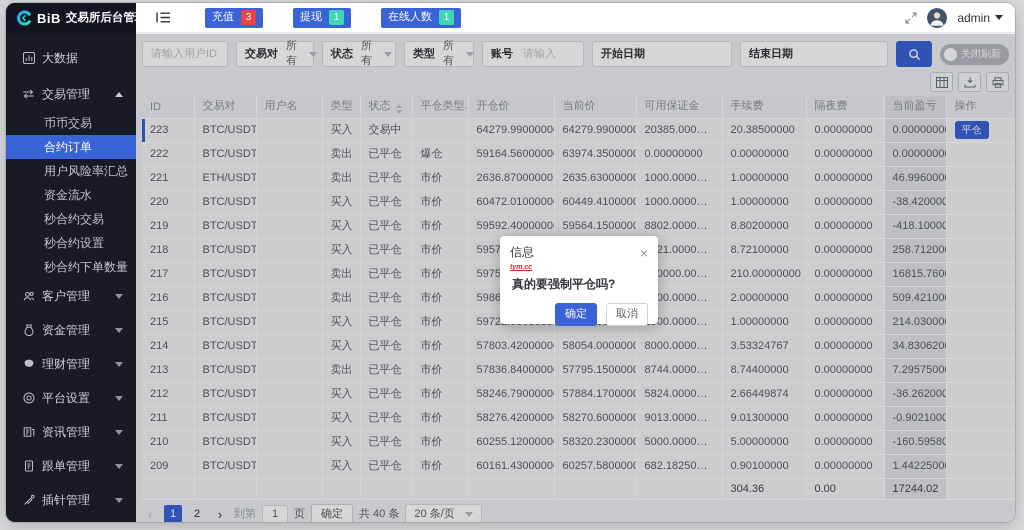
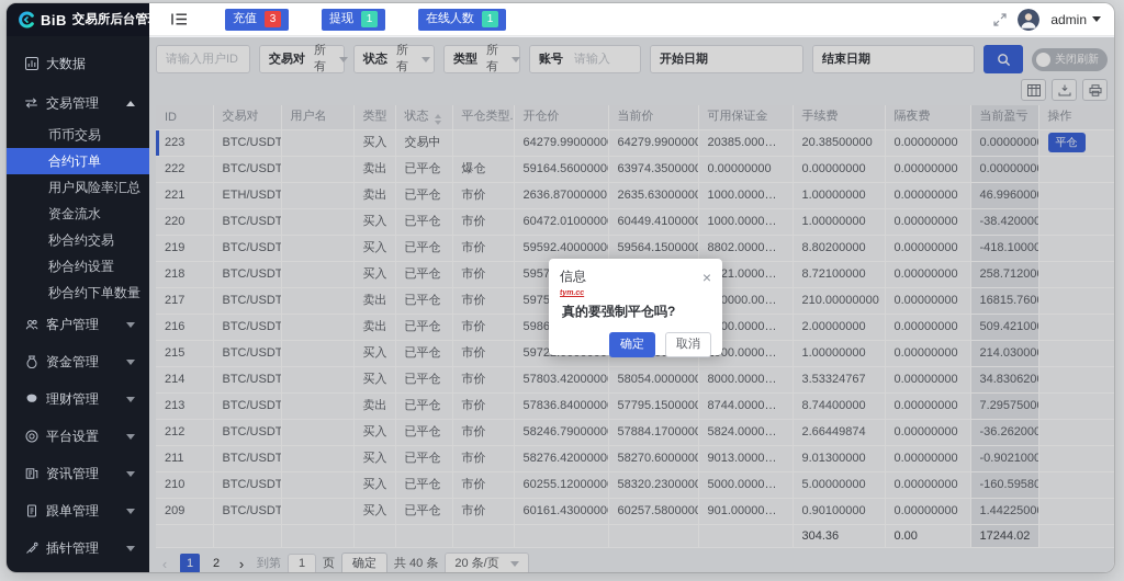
  BiB
  交易所后台管
  大数据
  交易管理
  币币交易
  合约订单
  用户风险率汇总
  资金流水
  秒合约交易
  秒合约设置
  秒合约下单数量
  客户管理
  资金管理
  理财管理
  平台设置
  资讯管理
  跟单管理
  插针管理
  充值
  3
  提现
  1
  在线人数
  1
  admin
  请输入用户ID
  交易对
  所有
  状态
  所有
  类型
  所有
  账号
  请输入
  开始日期
  结束日期
  关闭刷新
  ID	交易对	用户名	类型	状态	平仓类型.	开仓价	当前价	可用保证金	手续费	隔夜费	当前盈亏	操作
  223	BTC/USDT		买入	交易中		64279.9900000	64279.990000	20385.0000000	20.38500000	0.00000000	0.0000000	平仓
  222	BTC/USDT		卖出	已平仓	爆仓	59164.5600000	63974.350000	0.00000000	0.00000000	0.00000000	0.0000000
  221	ETH/USDT		卖出	已平仓	市价	2636.87000000	2635.6300000	1000.00000000	1.00000000	0.00000000	46.996000
  220	BTC/USDT		买入	已平仓	市价	60472.0100000	60449.410000	1000.00000000	1.00000000	0.00000000	-38.420000
  219	BTC/USDT		买入	已平仓	市价	59592.4000000	59564.150000	8802.00000000	8.80200000	0.00000000	-418.10000
  214	BTC/USDT		买入	已平仓	市价	57803.4200000	58054.000000	8000.00000000	3.53324767	0.00000000	34.830620
  213	BTC/USDT		卖出	已平仓	市价	57836.8400000	57795.150000	8744.00000000	8.74400000	0.00000000	7.2957500
  212	BTC/USDT		买入	已平仓	市价	58246.7900000	57884.170000	5824.00000000	2.66449874	0.00000000	-36.262000
  211	BTC/USDT		买入	已平仓	市价	58276.4200000	58270.600000	9013.00000000	9.01300000	0.00000000	-0.9021000
  210	BTC/USDT		买入	已平仓	市价	60255.1200000	58320.230000	5000.00000000	5.00000000	0.00000000	-160.59580
- 209	BTC/USDT		买入	已平仓	市价	60161.4300000	60257.580000	682.18250793	0.90100000	0.00000000	1.4422500
+ 209	BTC/USDT		买入	已平仓	市价	60161.4300000	60257.580000	901.00000000	0.90100000	0.00000000	1.4422500
  									304.36	0.00	17244.02
  ‹
  1
  2
  ›
  到第
  1
  页
  确定
  共 40 条
  20 条/页
  信息
  ×
  真的要强制平仓吗?
  确定
  取消
